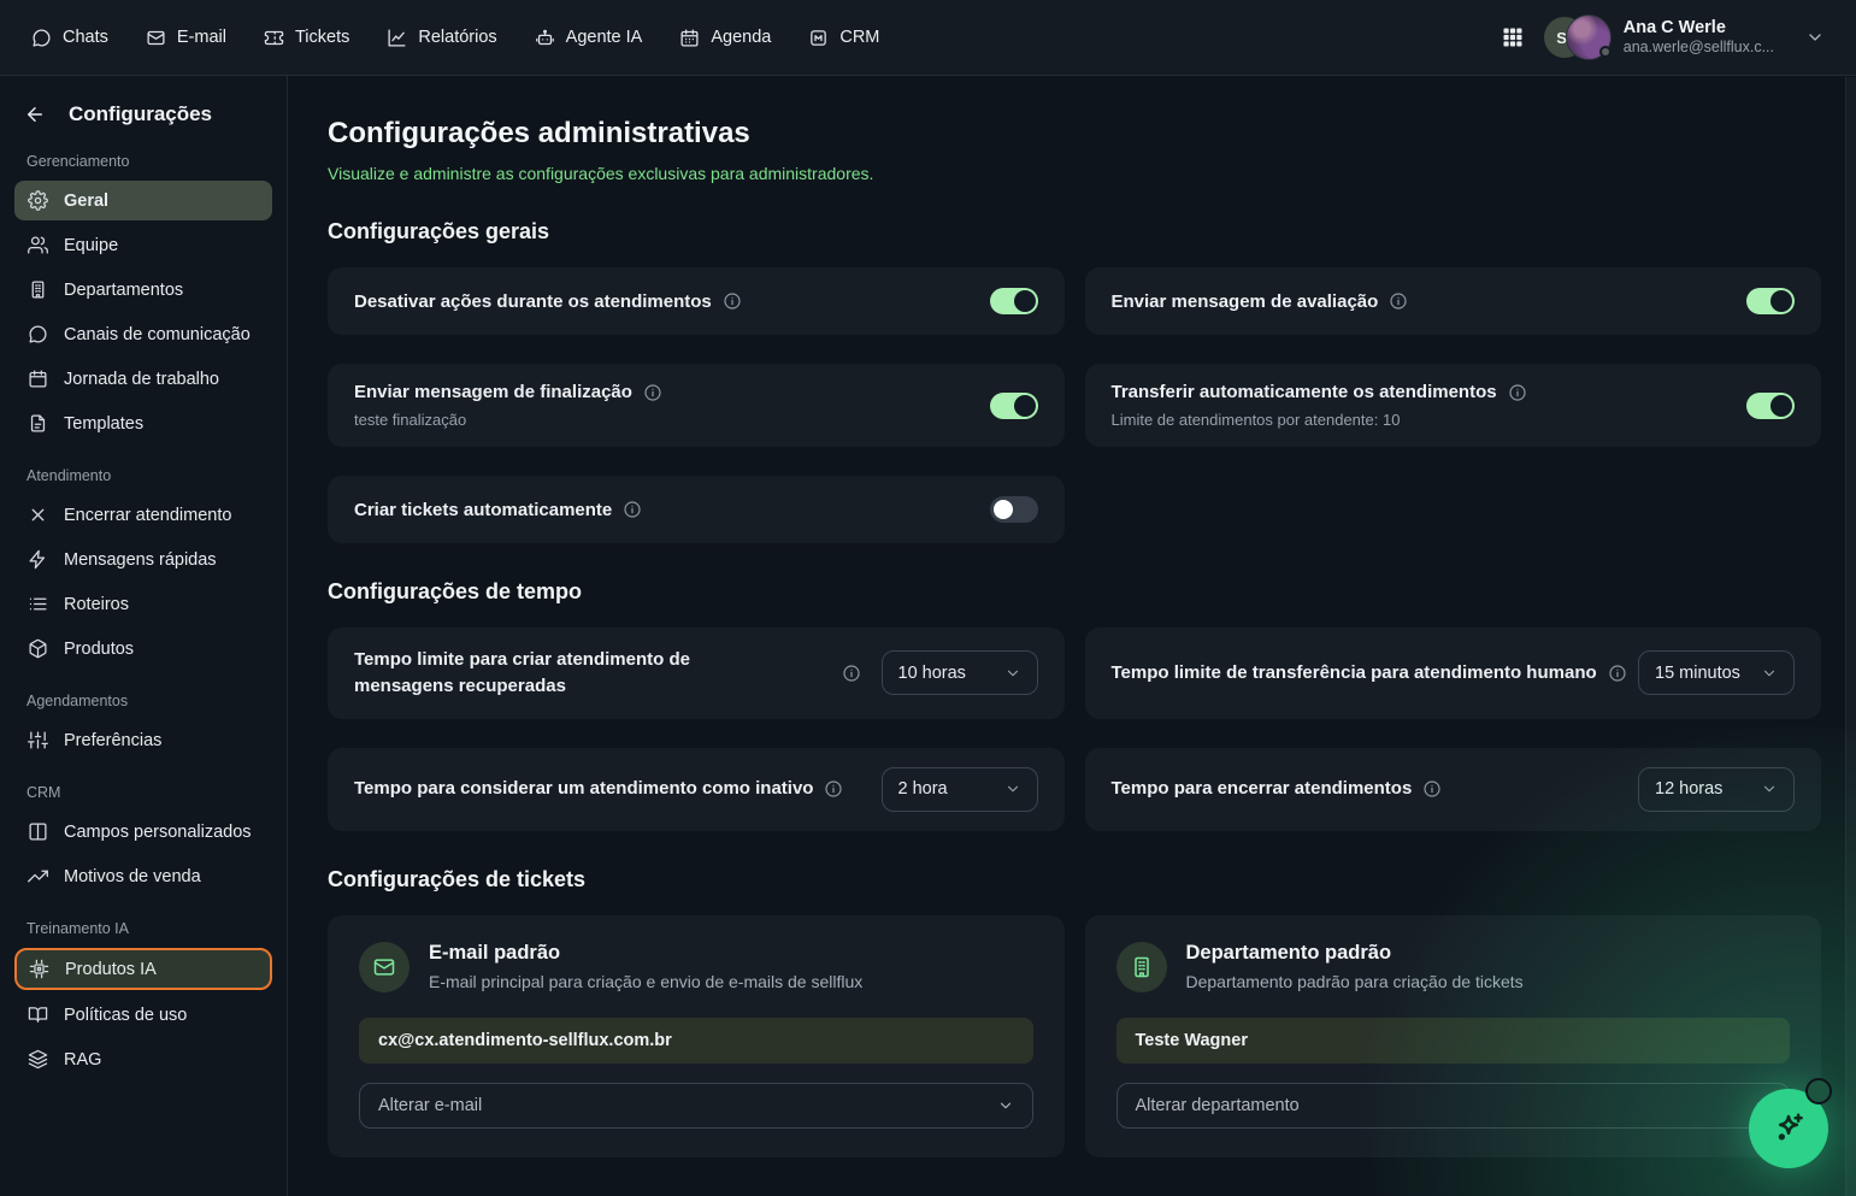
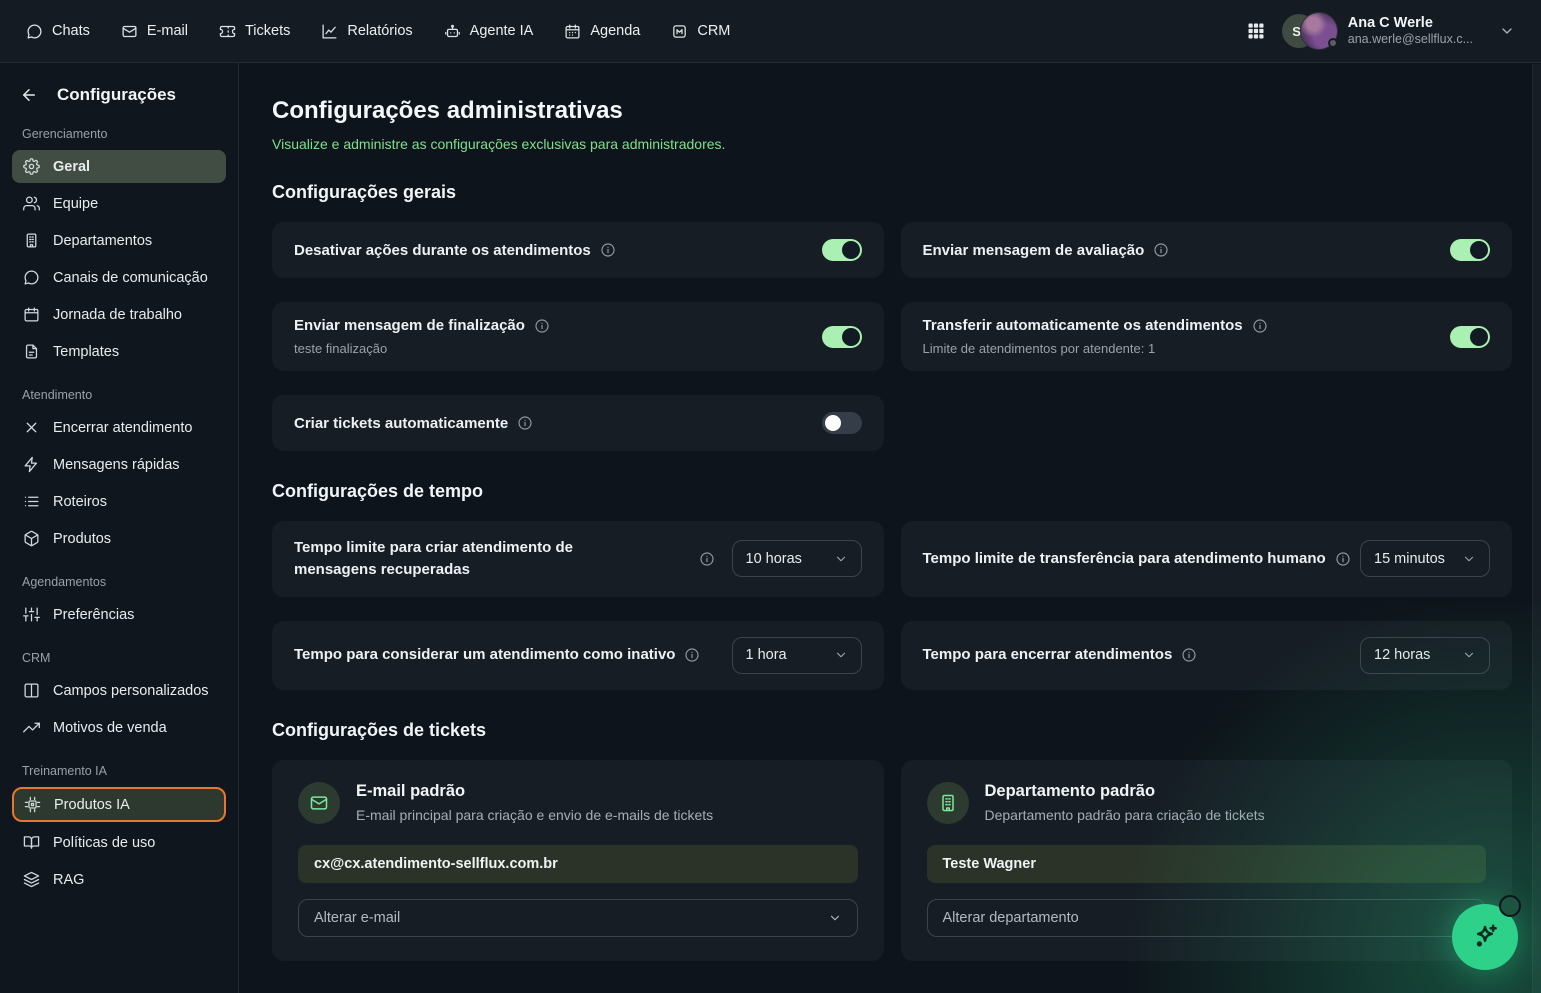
  Chats
  E-mail
  Tickets
  Relatórios
  Agente IA
  Agenda
  CRM
  Ana C Werle
  ana.werle@sellflux.c...
  Configurações
  Gerenciamento
  Geral
  Equipe
  Departamentos
  Canais de comunicação
  Jornada de trabalho
  Templates
  Atendimento
  Encerrar atendimento
  Mensagens rápidas
  Roteiros
  Produtos
  Agendamentos
  Preferências
  CRM
  Campos personalizados
  Motivos de venda
  Treinamento IA
  Produtos IA
  Políticas de uso
  RAG
  Configurações administrativas
  Visualize e administre as configurações exclusivas para administradores.
  Configurações gerais
  Desativar ações durante os atendimentos
  Enviar mensagem de avaliação
  Enviar mensagem de finalização
  teste finalização
  Transferir automaticamente os atendimentos
- Limite de atendimentos por atendente: 10
+ Limite de atendimentos por atendente: 1
  Criar tickets automaticamente
  Configurações de tempo
  Tempo limite para criar atendimento de mensagens recuperadas
  10 horas
  Tempo limite de transferência para atendimento humano
  15 minutos
  Tempo para considerar um atendimento como inativo
- 2 hora
+ 1 hora
  Tempo para encerrar aten
  Configurações de tickets
  E-mail padrão
- E-mail principal para criação e envio de e-mails de sellflux
+ E-mail principal para criação e envio de e-mails de tickets
  cx@cx.atendimento-sellflux.com.br
  Alterar e-mail
  Departamento p
  Teste Wagner
  Alterar departamento
